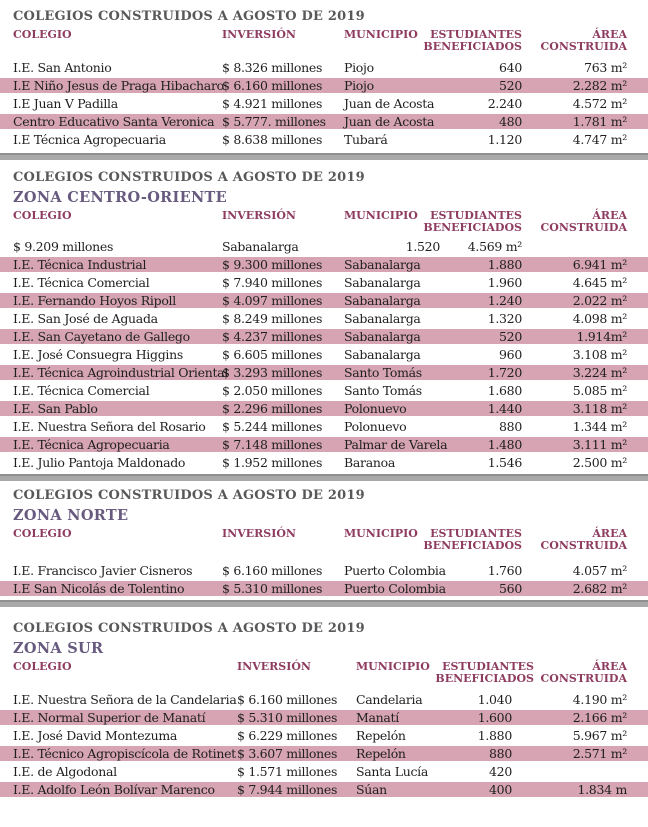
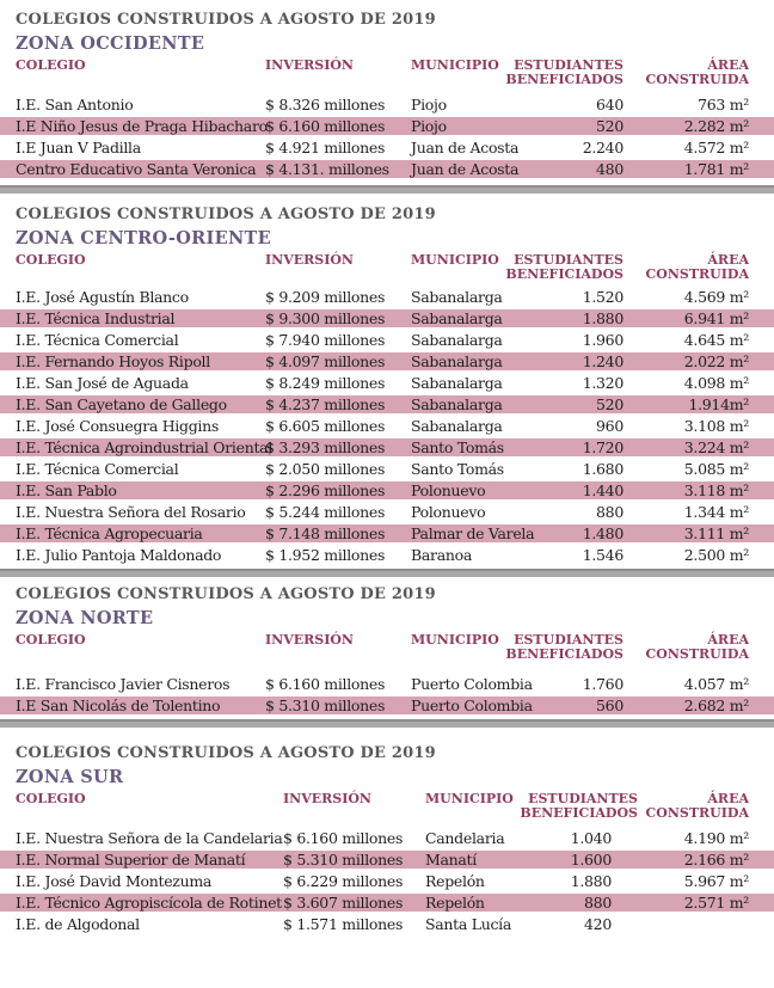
  COLEGIOS CONSTRUIDOS A AGOSTO DE 2019
+ ZONA OCCIDENTE
  COLEGIO
  INVERSIÓN
  MUNICIPIO
  ESTUDIANTES
  BENEFICIADOS
  ÁREA
  CONSTRUIDA
  I.E. San Antonio
  $ 8.326 millones
  Piojo
  640
  763 m²
  I.E Niño Jesus de Praga Hibacharo
  $ 6.160 millones
  Piojo
  520
  2.282 m²
  I.E Juan V Padilla
  $ 4.921 millones
  Juan de Acosta
  2.240
  4.572 m²
  Centro Educativo Santa Veronica
- $ 5.777. millones
+ $ 4.131. millones
  Juan de Acosta
  480
  1.781 m²
- I.E Técnica Agropecuaria
- $ 8.638 millones
- Tubará
- 1.120
- 4.747 m²
  COLEGIOS CONSTRUIDOS A AGOSTO DE 2019
  ZONA CENTRO-ORIENTE
  COLEGIO
  INVERSIÓN
  MUNICIPIO
  ESTUDIANTES
  BENEFICIADOS
  ÁREA
  CONSTRUIDA
+ I.E. José Agustín Blanco
  $ 9.209 millones
  Sabanalarga
  1.520
  4.569 m²
  I.E. Técnica Industrial
  $ 9.300 millones
  Sabanalarga
  1.880
  6.941 m²
  I.E. Técnica Comercial
  $ 7.940 millones
  Sabanalarga
  1.960
  4.645 m²
  I.E. Fernando Hoyos Ripoll
  $ 4.097 millones
  Sabanalarga
  1.240
  2.022 m²
  I.E. San José de Aguada
  $ 8.249 millones
  Sabanalarga
  1.320
  4.098 m²
  I.E. San Cayetano de Gallego
  $ 4.237 millones
  Sabanalarga
  520
  1.914m²
  I.E. José Consuegra Higgins
  $ 6.605 millones
  Sabanalarga
  960
  3.108 m²
  I.E. Técnica Agroindustrial Orienta
  $ 3.293 millones
  Santo Tomás
  1.720
  3.224 m²
  I.E. Técnica Comercial
  $ 2.050 millones
  Santo Tomás
  1.680
  5.085 m²
  I.E. San Pablo
  $ 2.296 millones
  Polonuevo
  1.440
  3.118 m²
  I.E. Nuestra Señora del Rosario
  $ 5.244 millones
  Polonuevo
  880
  1.344 m²
  I.E. Técnica Agropecuaria
  $ 7.148 millones
  Palmar de Varel
  1.480
  3.111 m²
  I.E. Julio Pantoja Maldonado
  $ 1.952 millones
  Baranoa
  1.546
  2.500 m²
  COLEGIOS CONSTRUIDOS A AGOSTO DE 2019
  ZONA NORTE
  COLEGIO
  INVERSIÓN
  MUNICIPIO
  ESTUDIANTES
  BENEFICIADOS
  ÁREA
  CONSTRUIDA
  I.E. Francisco Javier Cisneros
  $ 6.160 millones
  Puerto Colombi
  1.760
  4.057 m²
  I.E San Nicolás de Tolentino
  $ 5.310 millones
  Puerto Colombi
  560
  2.682 m²
  COLEGIOS CONSTRUIDOS A AGOSTO DE 2019
  ZONA SUR
  COLEGIO
  INVERSIÓN
  MUNICIPIO
  ESTUDIANTES
  BENEFICIADOS
  ÁREA
  CONSTRUIDA
  I.E. Nuestra Señora de la Candelaria
  $ 6.160 millones
  Candelaria
  1.040
  4.190 m²
  I.E. Normal Superior de Manatí
  $ 5.310 millones
  Manatí
  1.600
  2.166 m²
  I.E. José David Montezuma
  $ 6.229 millones
  Repelón
  1.880
  5.967 m²
  I.E. Técnico Agropiscícola de Rotinet
  $ 3.607 millones
  Repelón
  880
  2.571 m²
  I.E. de Algodonal
  $ 1.571 millones
  Santa Lucía
  420
- I.E. Adolfo León Bolívar Marenco
- $ 7.944 millones
- Súan
- 400
- 1.834 m
